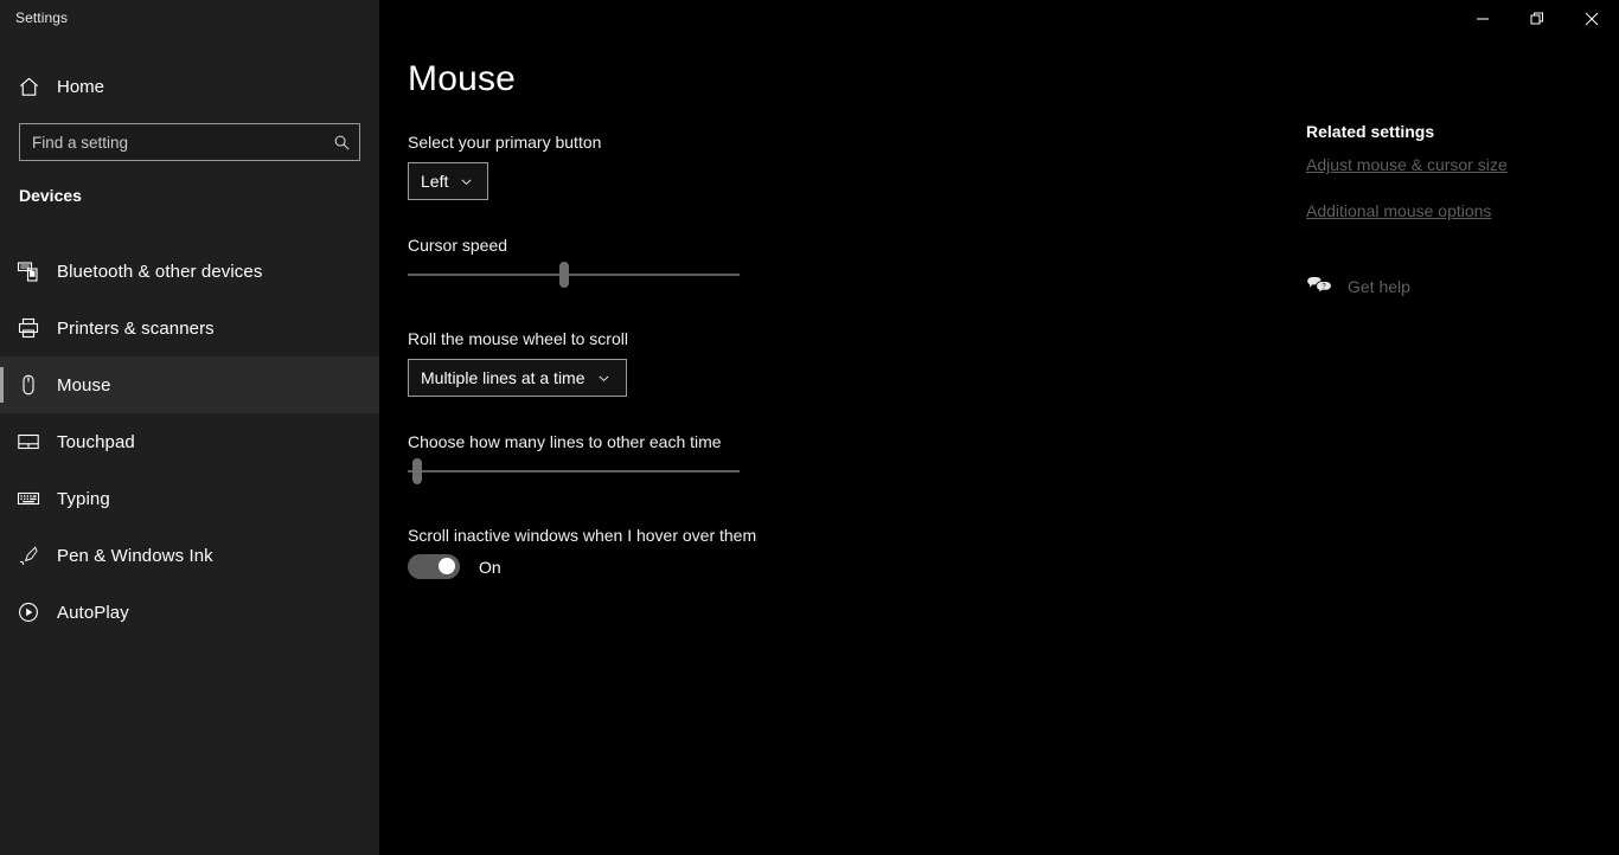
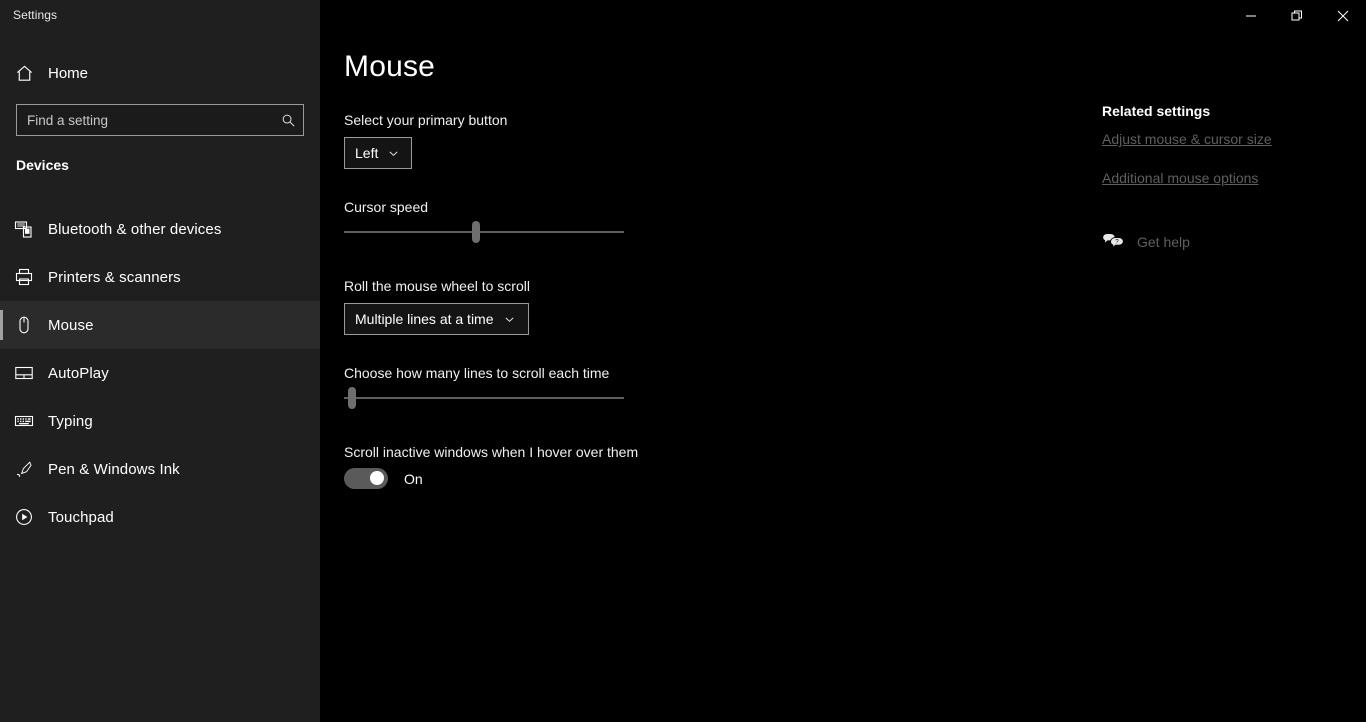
  Settings
  Home
  Find a setting
  Devices
  Bluetooth & other devices
  Printers & scanners
  Mouse
- Touchpad
+ AutoPlay
  Typing
  Pen & Windows Ink
- AutoPlay
+ Touchpad
  Mouse
  Select your primary button
  Left
  Cursor speed
  Roll the mouse wheel to scroll
  Multiple lines at a time
- Choose how many lines to other each time
+ Choose how many lines to scroll each time
  Scroll inactive windows when I hover over them
  On
  Related settings
  Adjust mouse & cursor size
  Additional mouse options
  Get help
